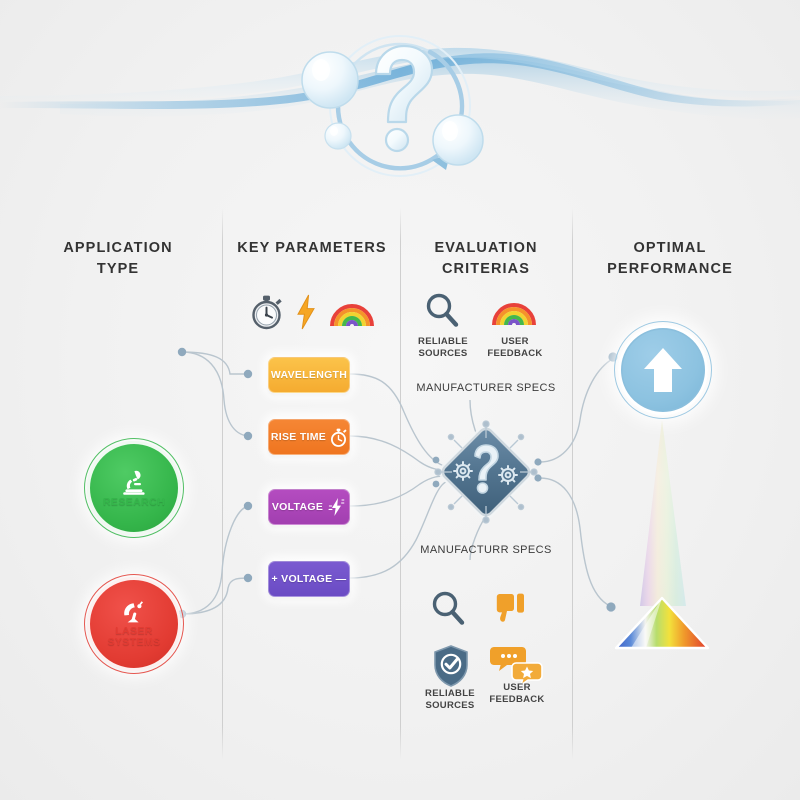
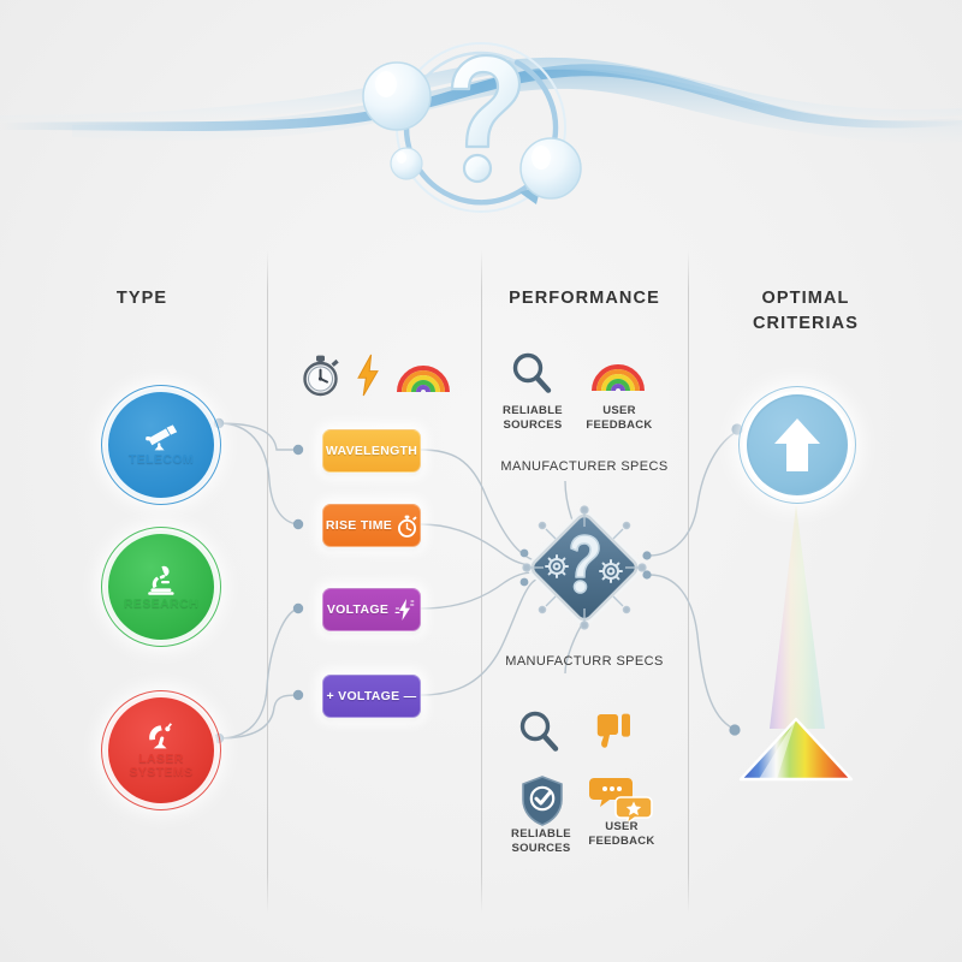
- APPLICATION
  TYPE
- KEY PARAMETERS
- EVALUATION
- CRITERIAS
+ PERFORMANCE
  OPTIMAL
- PERFORMANCE
+ CRITERIAS
+ TELECOM
  RESEARCH
  LASER
  SYSTEMS
  WAVELENGTH
  RISE TIME
  VOLTAGE
  + VOLTAGE —
  RELIABLE
  SOURCES
  USER
  FEEDBACK
  MANUFACTURER SPECS
  MANUFACTURR SPECS
  RELIABLE
  SOURCES
  USER
  FEEDBACK
